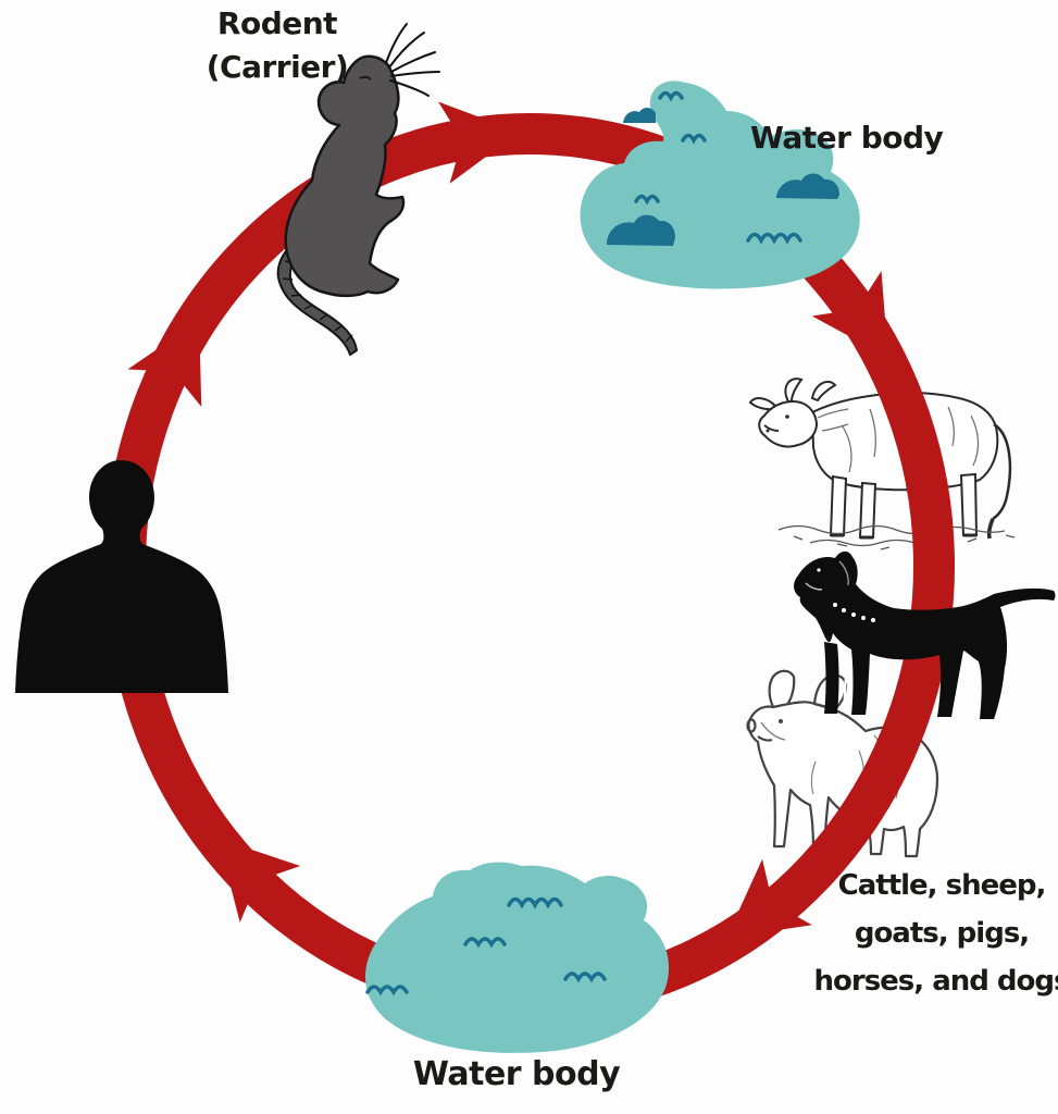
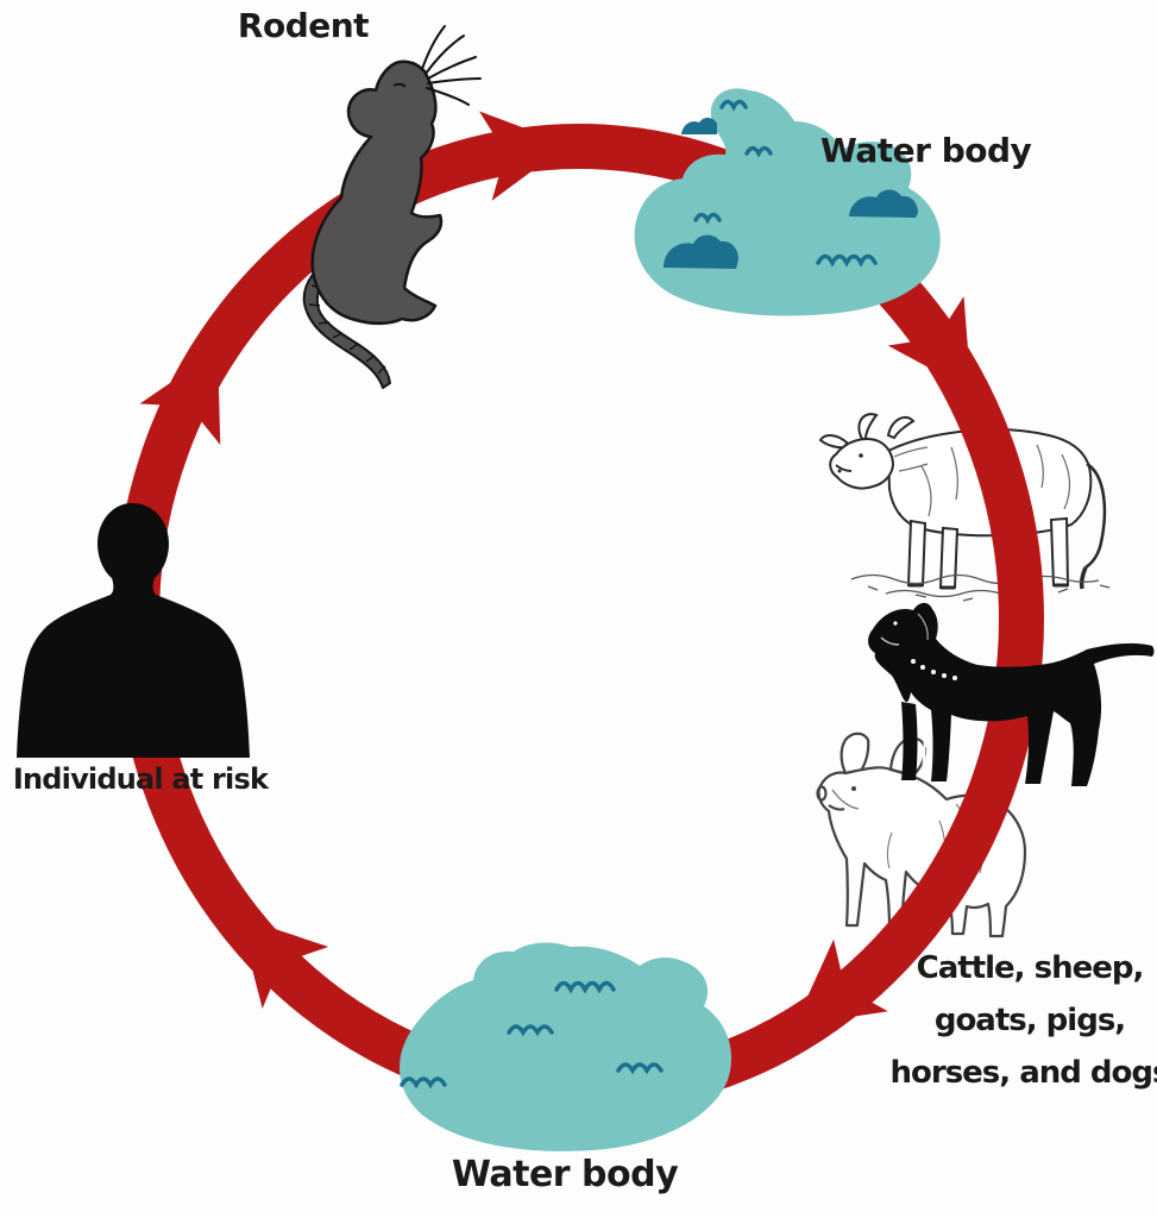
  Rodent
- (Carrier)
  Water body
+ Individual at risk
  Cattle, sheep,
  goats, pigs,
  horses, and dog
  Water body
